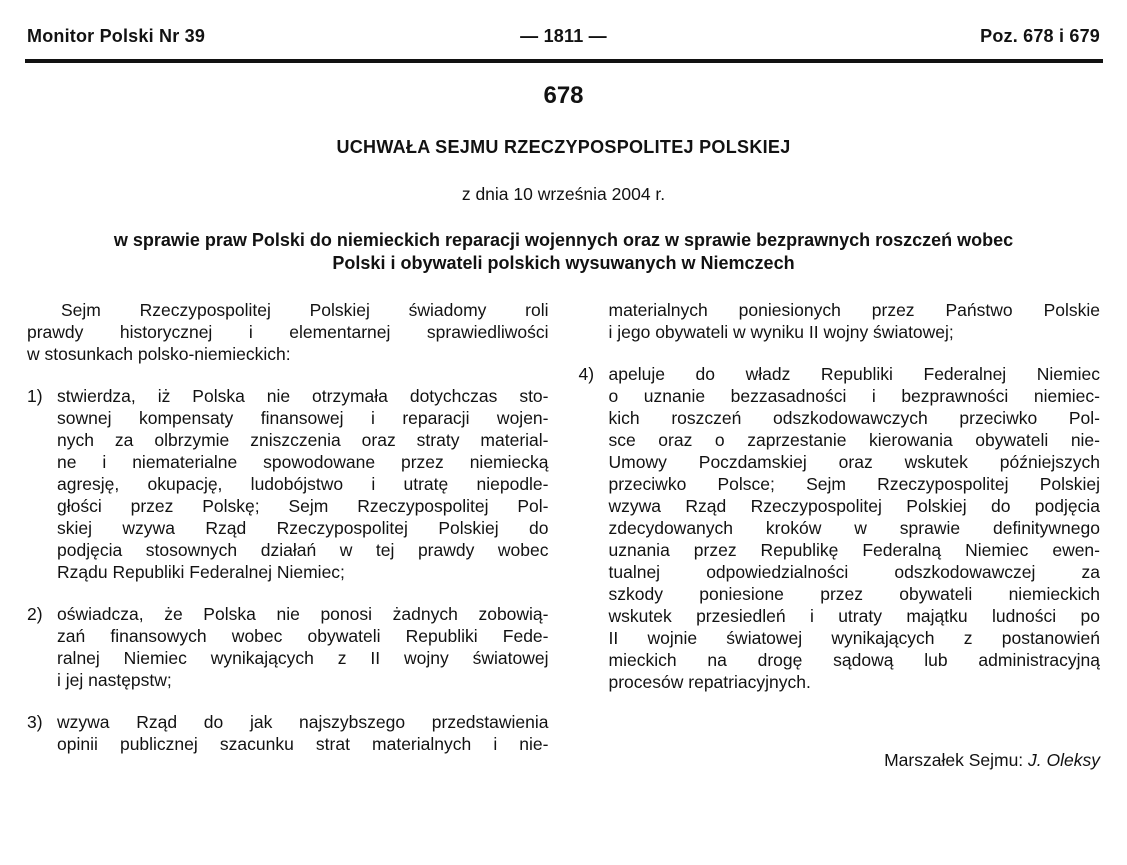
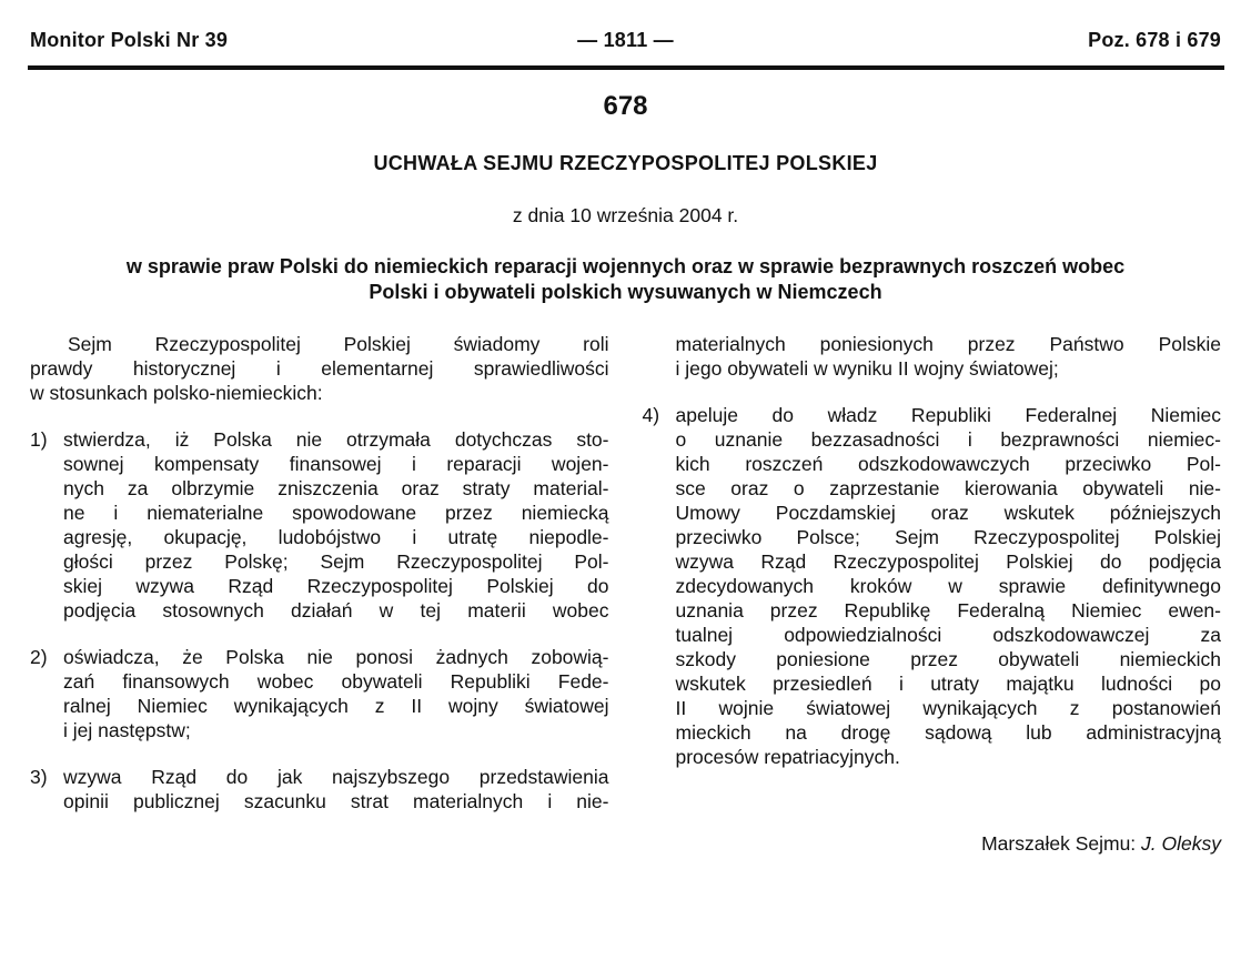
  Monitor Polski Nr 39
  — 1811 —
  Poz. 678 i 679
  678
  UCHWAŁA SEJMU RZECZYPOSPOLITEJ POLSKIEJ
  z dnia 10 września 2004 r.
  w sprawie praw Polski do niemieckich reparacji wojennych oraz w sprawie bezprawnych roszczeń wobec
  Polski i obywateli polskich wysuwanych w Niemczech
  Sejm Rzeczypospolitej Polskiej świadomy roli
  prawdy historycznej i elementarnej sprawiedliwości
  w stosunkach polsko-niemieckich:
  1)
  stwierdza, iż Polska nie otrzymała dotychczas sto-
  sownej kompensaty finansowej i reparacji wojen-
  nych za olbrzymie zniszczenia oraz straty material-
  ne i niematerialne spowodowane przez niemiecką
  agresję, okupację, ludobójstwo i utratę niepodle-
  głości przez Polskę; Sejm Rzeczypospolitej Pol-
  skiej wzywa Rząd Rzeczypospolitej Polskiej do
- podjęcia stosownych działań w tej prawdy wobec
+ podjęcia stosownych działań w tej materii wobec
- Rządu Republiki Federalnej Niemiec;
  2)
  oświadcza, że Polska nie ponosi żadnych zobowią-
  zań finansowych wobec obywateli Republiki Fede-
  ralnej Niemiec wynikających z II wojny światowej
  i jej następstw;
  3)
  wzywa Rząd do jak najszybszego przedstawienia
  opinii publicznej szacunku strat materialnych i nie-
  materialnych poniesionych przez Państwo Polskie
  i jego obywateli w wyniku II wojny światowej;
  4)
  apeluje do władz Republiki Federalnej Niemiec
  o uznanie bezzasadności i bezprawności niemiec-
  kich roszczeń odszkodowawczych przeciwko Pol-
  sce oraz o zaprzestanie kierowania obywateli nie-
  Umowy Poczdamskiej oraz wskutek późniejszych
  przeciwko Polsce; Sejm Rzeczypospolitej Polskiej
  wzywa Rząd Rzeczypospolitej Polskiej do podjęcia
  zdecydowanych kroków w sprawie definitywnego
  uznania przez Republikę Federalną Niemiec ewen-
  tualnej odpowiedzialności odszkodowawczej za
  szkody poniesione przez obywateli niemieckich
  wskutek przesiedleń i utraty majątku ludności po
  II wojnie światowej wynikających z postanowień
  mieckich na drogę sądową lub administracyjną
  procesów repatriacyjnych.
  Marszałek Sejmu: J. Oleksy
